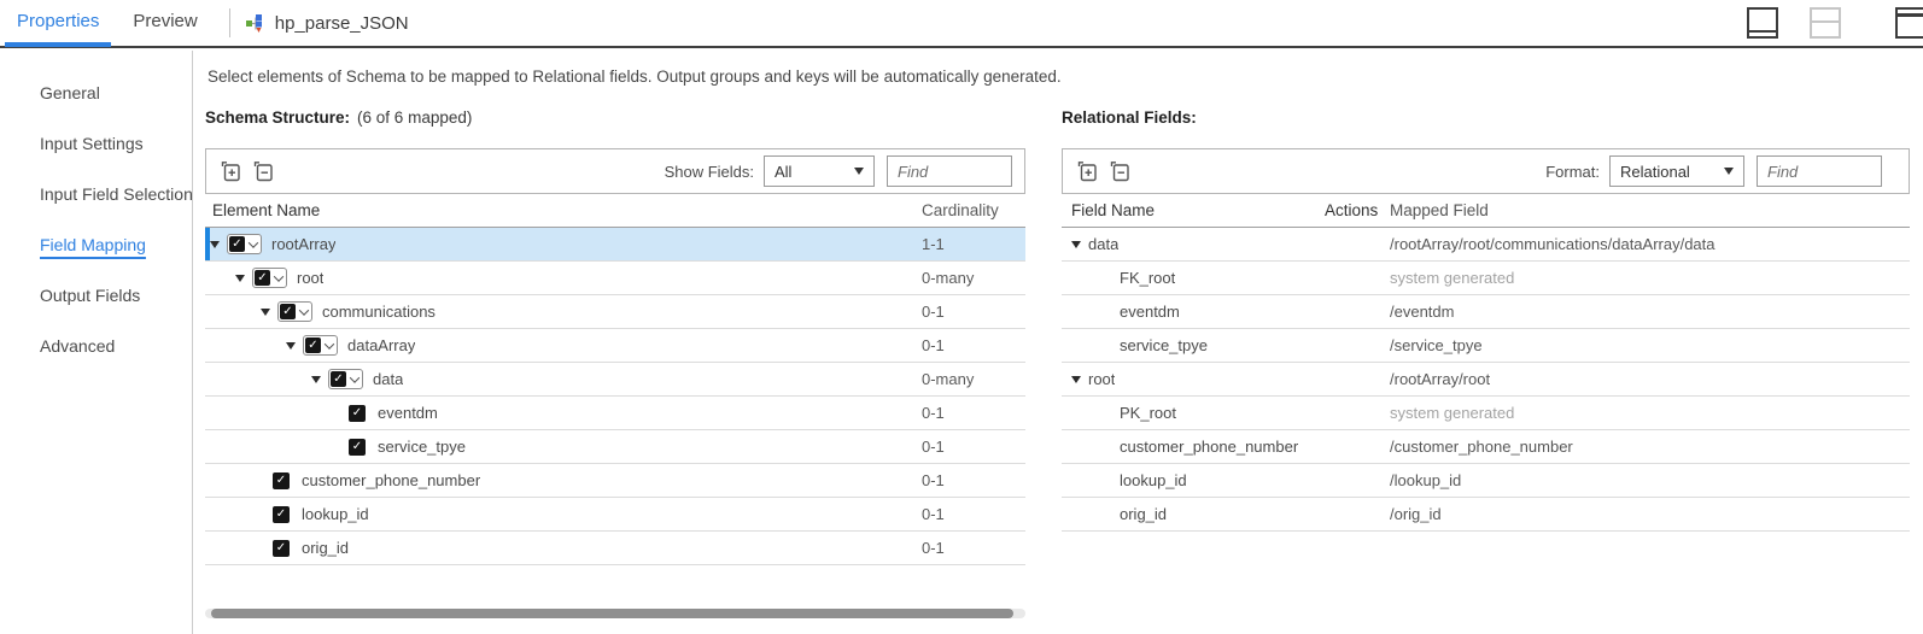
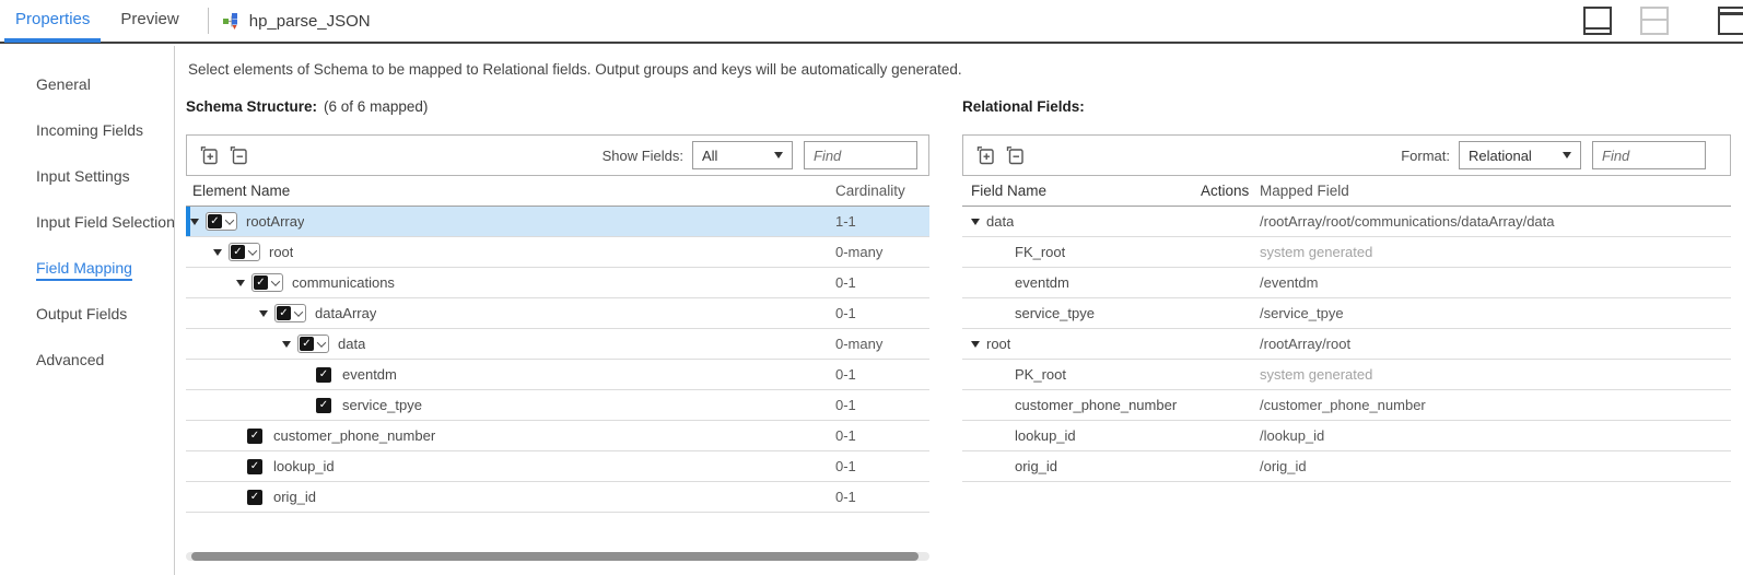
  Properties
  Preview
  hp_parse_JSON
  General
+ Incoming Fields
  Input Settings
  Input Field Selection
  Field Mapping
  Output Fields
  Advanced
  Select elements of Schema to be mapped to Relational fields. Output groups and keys will be automatically generated.
  Schema Structure: (6 of 6 mapped)
  Show Fields:
  All
  Find
  Element Name
  Cardinality
  ✓
  rootArray
  1-1
  ✓
  root
  0-many
  ✓
  communications
  0-1
  ✓
  dataArray
  0-1
  ✓
  data
  0-many
  ✓
  eventdm
  0-1
  ✓
  service_tpye
  0-1
  ✓
  customer_phone_number
  0-1
  ✓
  lookup_id
  0-1
  ✓
  orig_id
  0-1
  Relational Fields:
  Format:
  Relational
  Find
  Field Name
  Actions
  Mapped Field
  data
  /rootArray/root/communications/dataArray/data
  FK_root
  system generated
  eventdm
  /eventdm
  service_tpye
  /service_tpye
  root
  /rootArray/root
  PK_root
  system generated
  customer_phone_number
  /customer_phone_number
  lookup_id
  /lookup_id
  orig_id
  /orig_id
